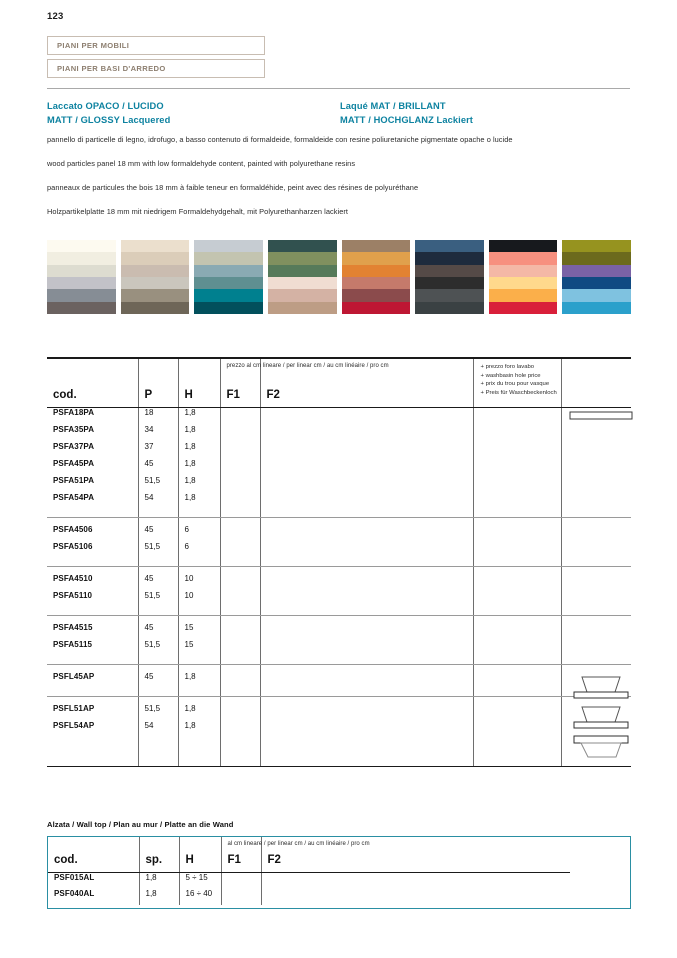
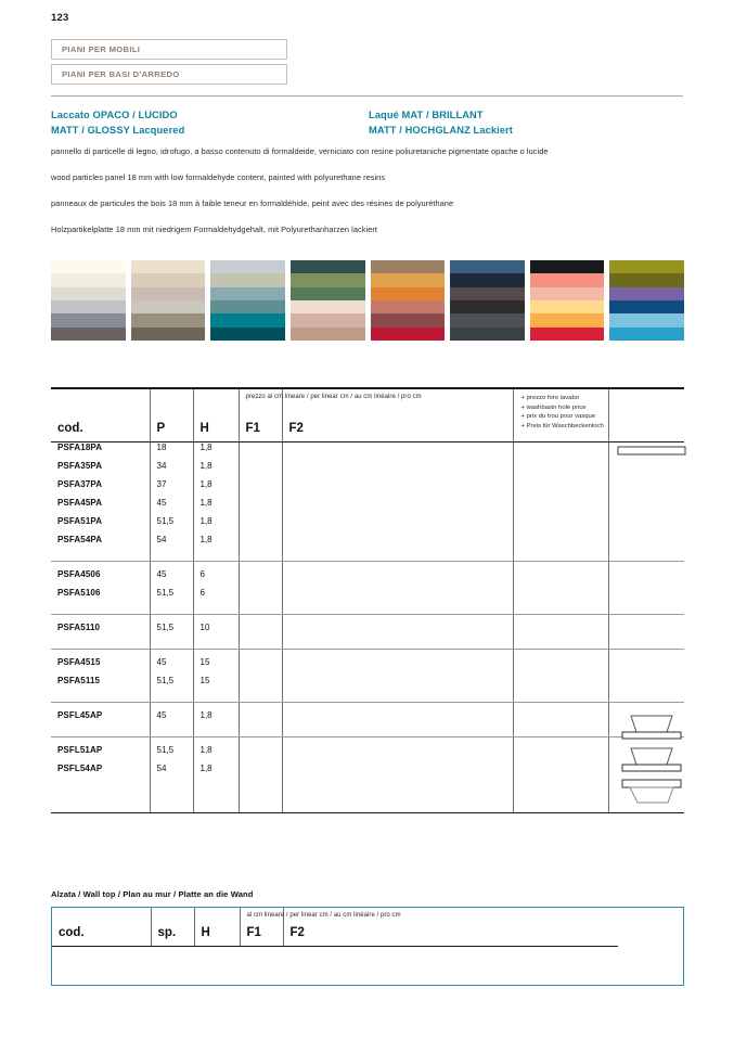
  123
  PIANI PER MOBILI
  PIANI PER BASI D'ARREDO
  Laccato OPACO / LUCIDO
  MATT / GLOSSY Lacquered
  Laqué MAT / BRILLANT
  MATT / HOCHGLANZ Lackiert
- pannello di particelle di legno, idrofugo, a basso contenuto di formaldeide, formaldeide con resine poliuretaniche pigmentate opache o lucide
+ pannello di particelle di legno, idrofugo, a basso contenuto di formaldeide, verniciato con resine poliuretaniche pigmentate opache o lucide
  wood particles panel 18 mm with low formaldehyde content, painted with polyurethane resins
  panneaux de particules the bois 18 mm à faible teneur en formaldéhide, peint avec des résines de polyuréthane
  Holzpartikelplatte 18 mm mit niedrigem Formaldehydgehalt, mit Polyurethanharzen lackiert
  PSFA18PA	18	1,8
  PSFA35PA	34	1,8
  PSFA37PA	37	1,8
  PSFA45PA	45	1,8
  PSFA51PA	51,5	1,8
  PSFA54PA	54	1,8
  PSFA4506	45	6
  PSFA5106	51,5	6
- PSFA4510	45	10
  PSFA5110	51,5	10
  PSFA4515	45	15
  PSFA5115	51,5	15
  PSFL45AP	45	1,8
  PSFL51AP	51,5	1,8
  PSFL54AP	54	1,8
  Alzata / Wall top / Plan au mur / Platte an die Wand
- PSF015AL	1,8	5 ÷ 15
- PSF040AL	1,8	16 ÷ 40
